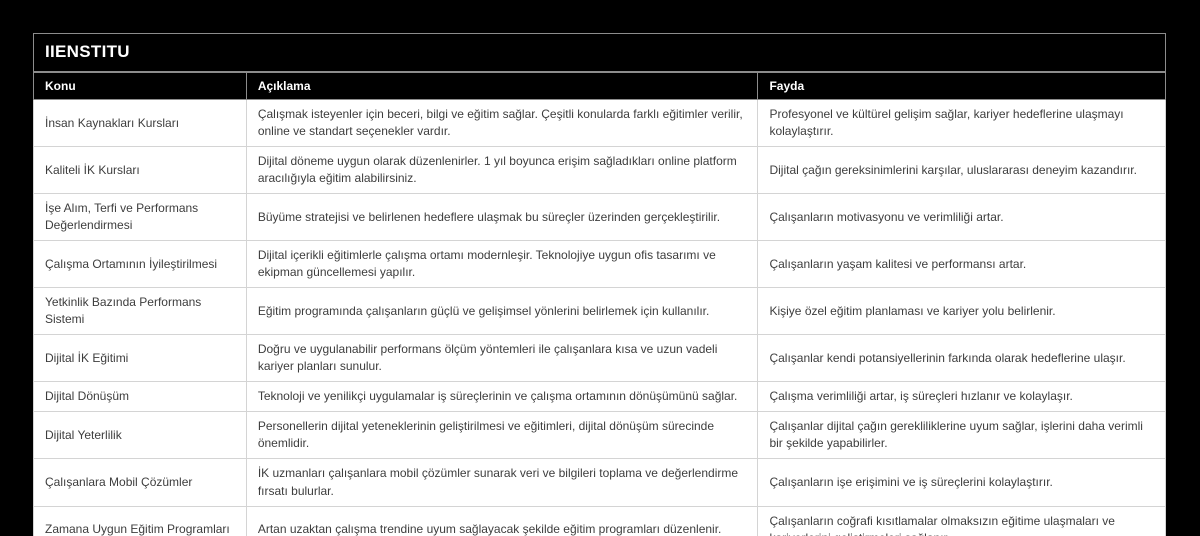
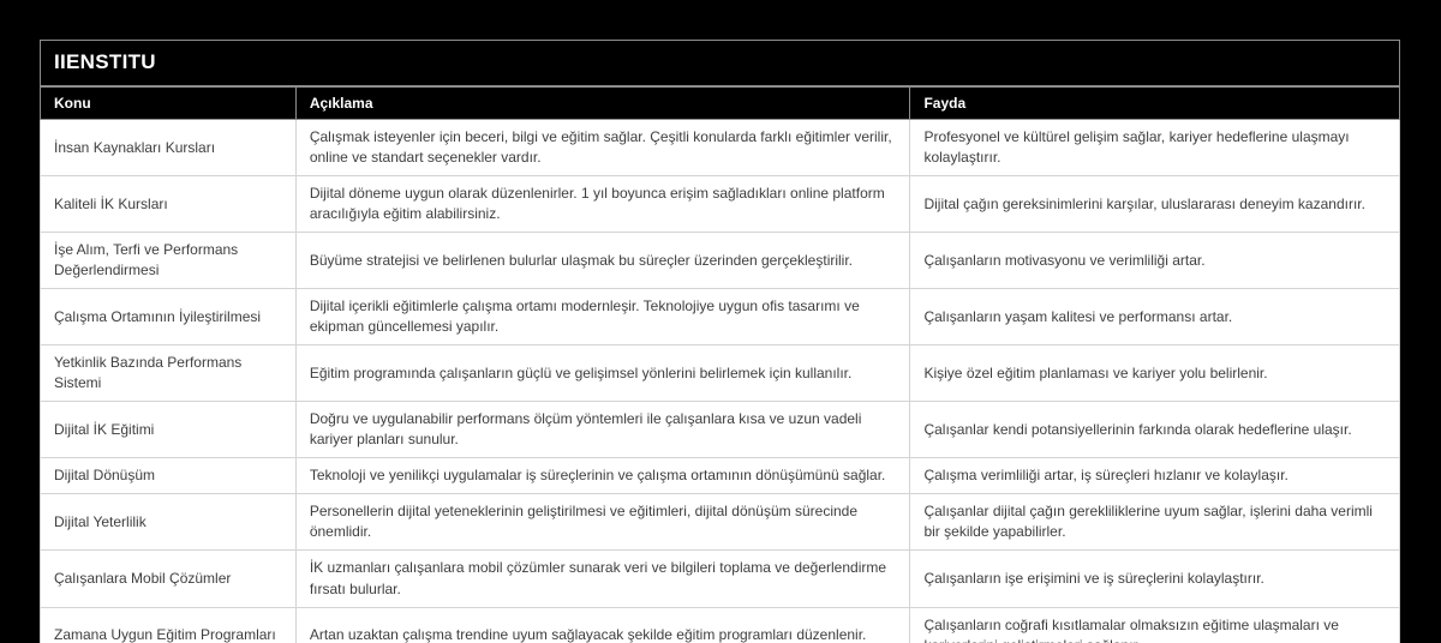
  IIENSTITU
  Konu	Açıklama	Fayda
  İnsan Kaynakları Kursları	Çalışmak isteyenler için beceri, bilgi ve eğitim sağlar. Çeşitli konularda farklı eğitimler verilir, online ve standart seçenekler vardır.	Profesyonel ve kültürel gelişim sağlar, kariyer hedeflerine ulaşmayı kolaylaştırır.
  Kaliteli İK Kursları	Dijital döneme uygun olarak düzenlenirler. 1 yıl boyunca erişim sağladıkları online platform aracılığıyla eğitim alabilirsiniz.	Dijital çağın gereksinimlerini karşılar, uluslararası deneyim kazandırır.
- İşe Alım, Terfi ve Performans Değerlendirmesi	Büyüme stratejisi ve belirlenen hedeflere ulaşmak bu süreçler üzerinden gerçekleştirilir.	Çalışanların motivasyonu ve verimliliği artar.
+ İşe Alım, Terfi ve Performans Değerlendirmesi	Büyüme stratejisi ve belirlenen bulurlar ulaşmak bu süreçler üzerinden gerçekleştirilir.	Çalışanların motivasyonu ve verimliliği artar.
  Çalışma Ortamının İyileştirilmesi	Dijital içerikli eğitimlerle çalışma ortamı modernleşir. Teknolojiye uygun ofis tasarımı ve ekipman güncellemesi yapılır.	Çalışanların yaşam kalitesi ve performansı artar.
  Yetkinlik Bazında Performans Sistemi	Eğitim programında çalışanların güçlü ve gelişimsel yönlerini belirlemek için kullanılır.	Kişiye özel eğitim planlaması ve kariyer yolu belirlenir.
  Dijital İK Eğitimi	Doğru ve uygulanabilir performans ölçüm yöntemleri ile çalışanlara kısa ve uzun vadeli kariyer planları sunulur.	Çalışanlar kendi potansiyellerinin farkında olarak hedeflerine ulaşır.
  Dijital Dönüşüm	Teknoloji ve yenilikçi uygulamalar iş süreçlerinin ve çalışma ortamının dönüşümünü sağlar.	Çalışma verimliliği artar, iş süreçleri hızlanır ve kolaylaşır.
  Dijital Yeterlilik	Personellerin dijital yeteneklerinin geliştirilmesi ve eğitimleri, dijital dönüşüm sürecinde önemlidir.	Çalışanlar dijital çağın gerekliliklerine uyum sağlar, işlerini daha verimli bir şekilde yapabilirler.
  Çalışanlara Mobil Çözümler	İK uzmanları çalışanlara mobil çözümler sunarak veri ve bilgileri toplama ve değerlendirme fırsatı bulurlar.	Çalışanların işe erişimini ve iş süreçlerini kolaylaştırır.
  Zamana Uygun Eğitim Programları	Artan uzaktan çalışma trendine uyum sağlayacak şekilde eğitim programları düzenlenir.	Çalışanların coğrafi kısıtlamalar olmaksızın eğitime ulaşmaları ve
